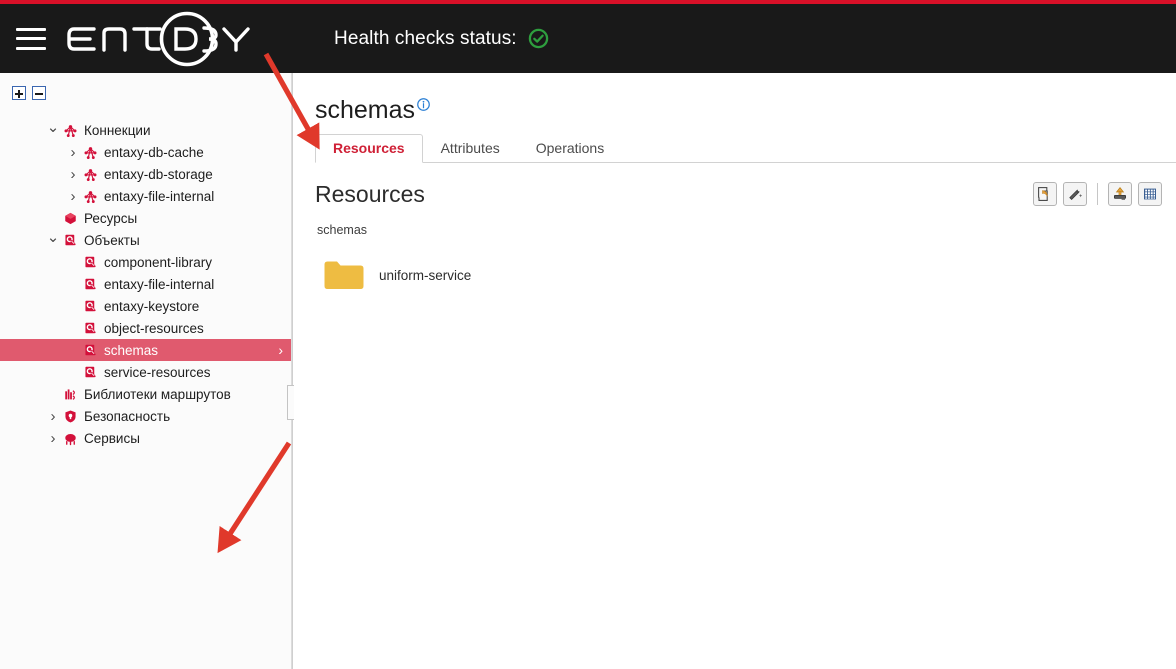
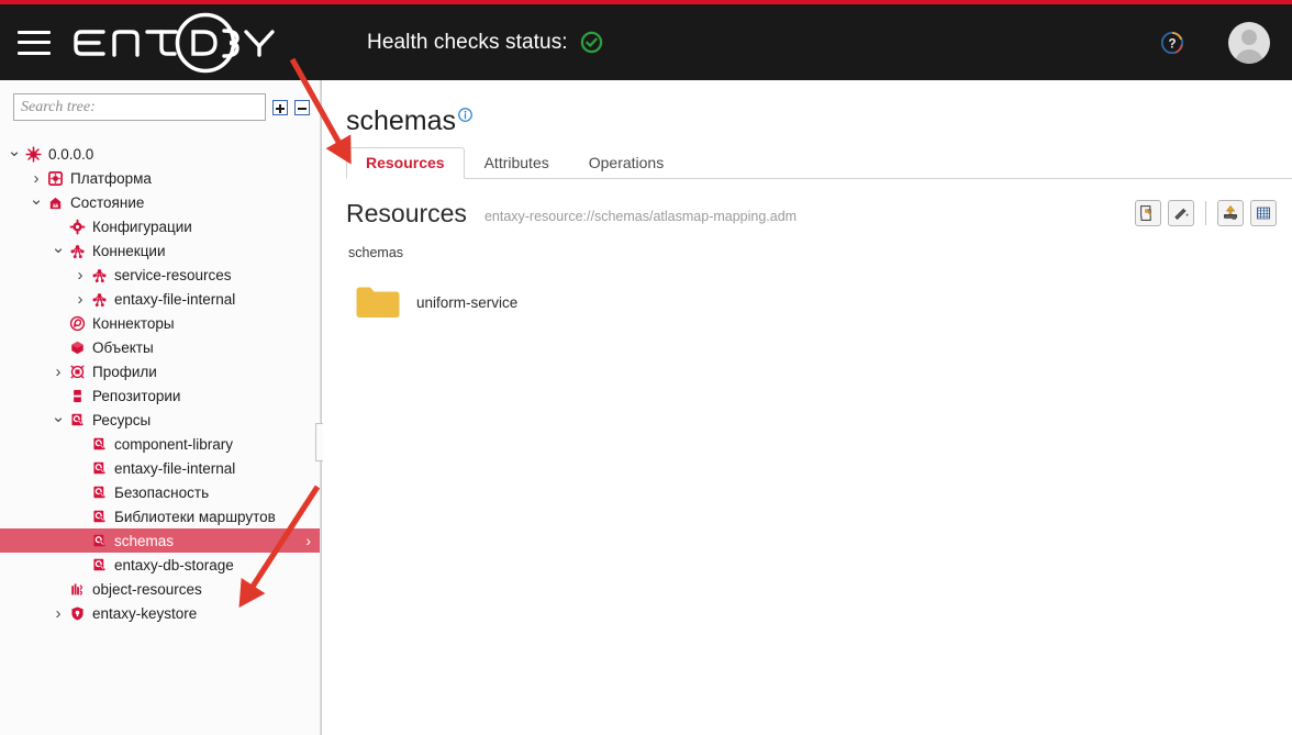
  Health checks status:
+ ?
+ Search tree:
+ 0.0.0.0
+ Платформа
+ Состояние
+ Конфигурации
  Коннекции
- entaxy-db-cache
- entaxy-db-storage
+ service-resources
  entaxy-file-internal
+ Коннекторы
- Ресурсы
+ Объекты
+ Профили
+ Репозитории
- Объекты
+ Ресурсы
  component-library
  entaxy-file-internal
- entaxy-keystore
+ Безопасность
- object-resources
+ Библиотеки маршрутов
  schemas
  ›
- service-resources
+ entaxy-db-storage
- Библиотеки маршрутов
+ object-resources
- Безопасность
+ entaxy-keystore
- Сервисы
  schemas
  Resources
  Attributes
  Operations
  Resources
+ entaxy-resource://schemas/atlasmap-mapping.adm
  schemas
  uniform-service
